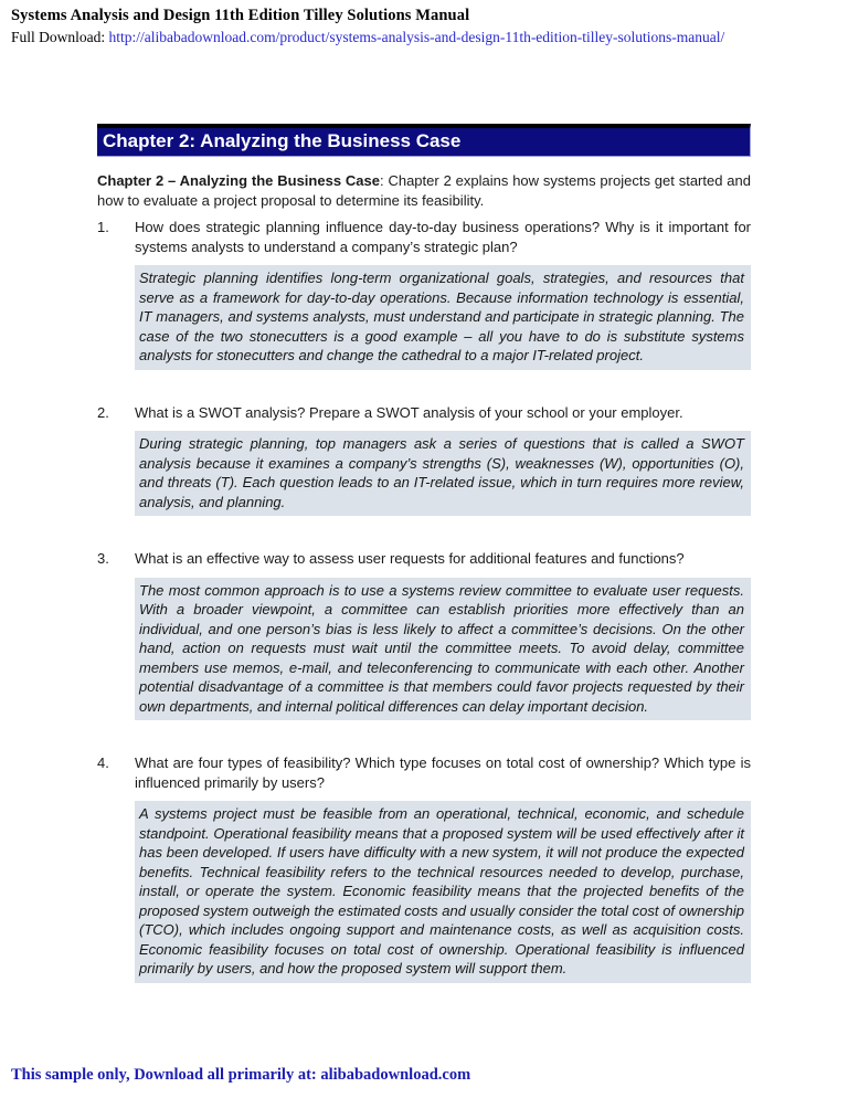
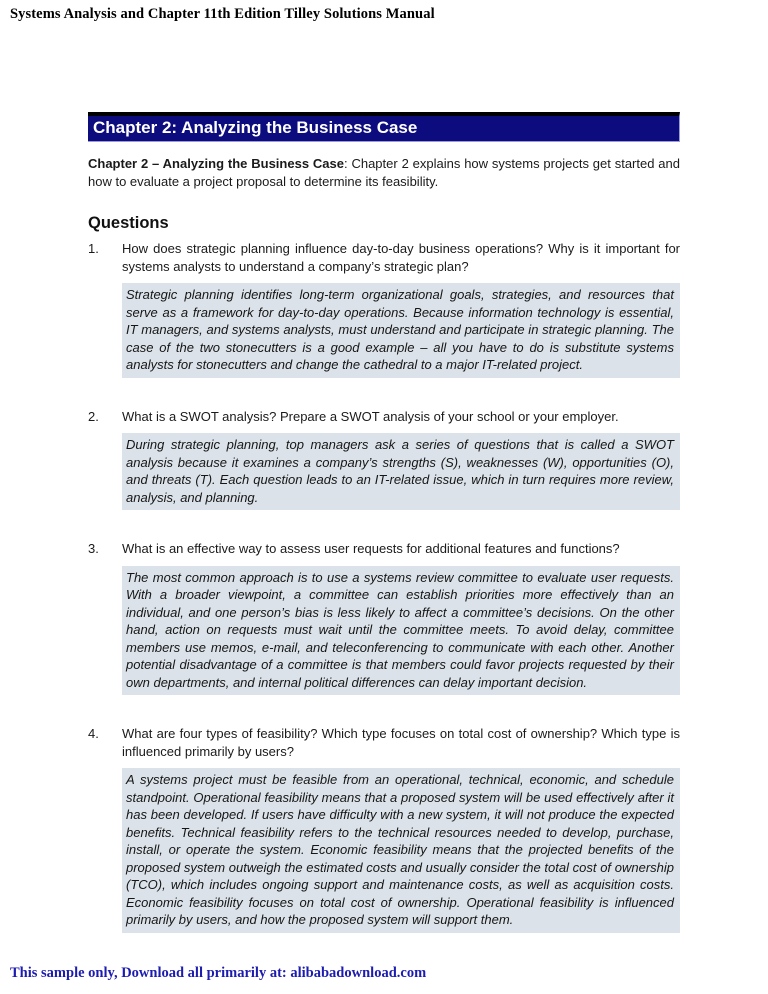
- Systems Analysis and Design 11th Edition Tilley Solutions Manual
+ Systems Analysis and Chapter 11th Edition Tilley Solutions Manual
- Full Download: http://alibabadownload.com/product/systems-analysis-and-design-11th-edition-tilley-solutions-manual/
  Chapter 2: Analyzing the Business Case
  Chapter 2 – Analyzing the Business Case: Chapter 2 explains how systems projects get started and how to evaluate a project proposal to determine its feasibility.
+ Questions
  1.
  How does strategic planning influence day-to-day business operations? Why is it important for systems analysts to understand a company’s strategic plan?
  Strategic planning identifies long-term organizational goals, strategies, and resources that serve as a framework for day-to-day operations. Because information technology is essential, IT managers, and systems analysts, must understand and participate in strategic planning. The case of the two stonecutters is a good example – all you have to do is substitute systems analysts for stonecutters and change the cathedral to a major IT-related project.
  2.
  What is a SWOT analysis? Prepare a SWOT analysis of your school or your employer.
  During strategic planning, top managers ask a series of questions that is called a SWOT analysis because it examines a company’s strengths (S), weaknesses (W), opportunities (O), and threats (T). Each question leads to an IT-related issue, which in turn requires more review, analysis, and planning.
  3.
  What is an effective way to assess user requests for additional features and functions?
  The most common approach is to use a systems review committee to evaluate user requests. With a broader viewpoint, a committee can establish priorities more effectively than an individual, and one person’s bias is less likely to affect a committee’s decisions. On the other hand, action on requests must wait until the committee meets. To avoid delay, committee members use memos, e-mail, and teleconferencing to communicate with each other. Another potential disadvantage of a committee is that members could favor projects requested by their own departments, and internal political differences can delay important decision.
  4.
  What are four types of feasibility? Which type focuses on total cost of ownership? Which type is influenced primarily by users?
  A systems project must be feasible from an operational, technical, economic, and schedule standpoint. Operational feasibility means that a proposed system will be used effectively after it has been developed. If users have difficulty with a new system, it will not produce the expected benefits. Technical feasibility refers to the technical resources needed to develop, purchase, install, or operate the system. Economic feasibility means that the projected benefits of the proposed system outweigh the estimated costs and usually consider the total cost of ownership (TCO), which includes ongoing support and maintenance costs, as well as acquisition costs. Economic feasibility focuses on total cost of ownership. Operational feasibility is influenced primarily by users, and how the proposed system will support them.
  This sample only, Download all primarily at: alibabadownload.com
